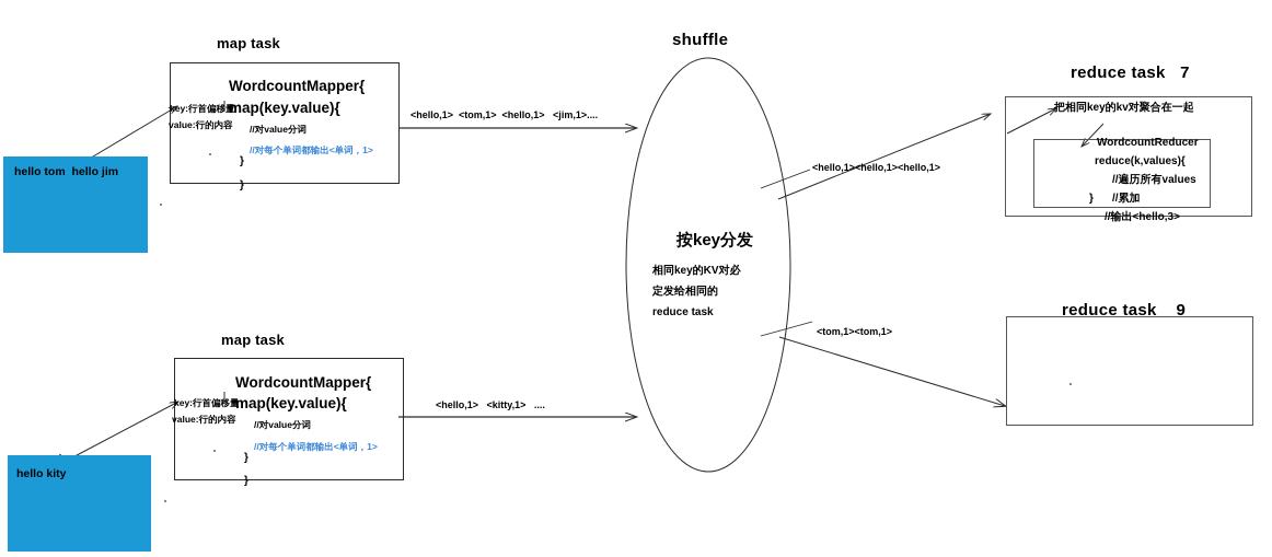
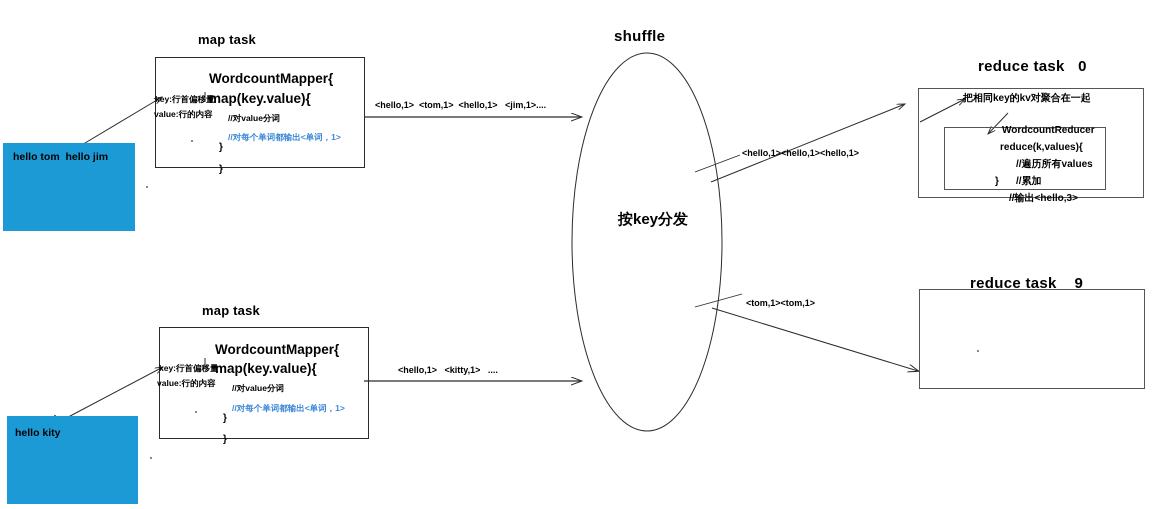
  hello tom hello jim
  hello kity
  map task
  WordcountMapper{
  map(key.value){
  key:行首偏移量
  value:行的内容
  //对value分词
  //对每个单词都输出<单词，1>
  }
  }
  <hello,1> <tom,1> <hello,1> <jim,1>....
  map task
  WordcountMapper{
  map(key.value){
  key:行首偏移量
  value:行的内容
  //对value分词
  //对每个单词都输出<单词，1>
  }
  }
  <hello,1> <kitty,1> ....
  shuffle
  按key分发
- 相同key的KV对必
- 定发给相同的
- reduce task
  <hello,1><hello,1><hello,1>
  <tom,1><tom,1>
- reduce task 7
+ reduce task 0
  把相同key的kv对聚合在一起
  WordcountReducer
  reduce(k,values){
  //遍历所有values
  }
  //累加
  //输出<hello,3>
  reduce task 9
